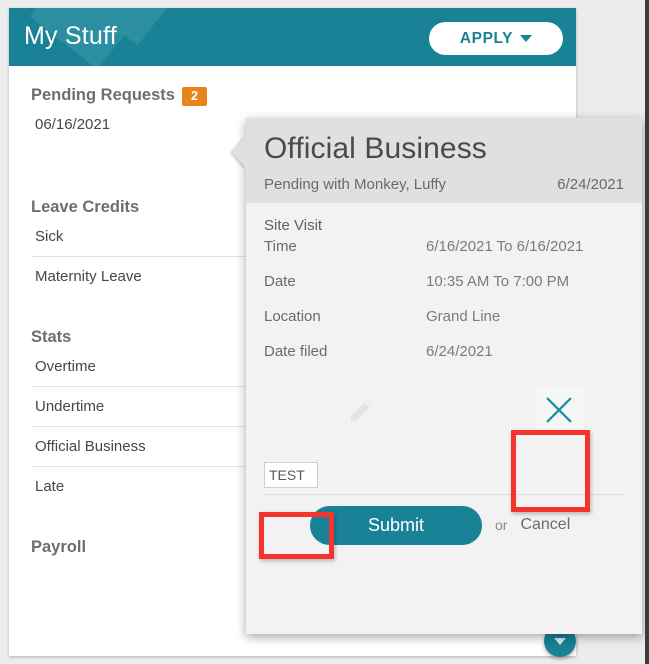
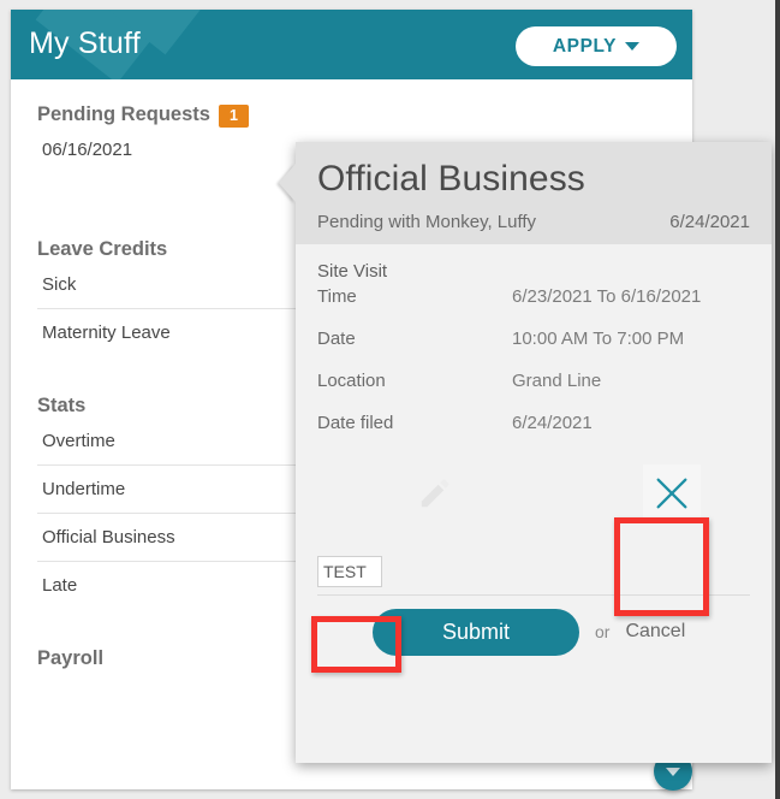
  My Stuff
  APPLY
  Pending Requests
- 2
+ 1
  06/16/2021
  Leave Credits
  Sick
  Maternity Leave
  Stats
  Overtime
  Undertime
  Official Business
  Late
  Payroll
  Official Business
  Pending with Monkey, Luffy
  6/24/2021
  Site Visit
  Time
- 6/16/2021 To 6/16/2021
+ 6/23/2021 To 6/16/2021
  Date
- 10:35 AM To 7:00 PM
+ 10:00 AM To 7:00 PM
  Location
  Grand Line
  Date filed
  6/24/2021
  TEST
  Submit
  or
  Cancel
